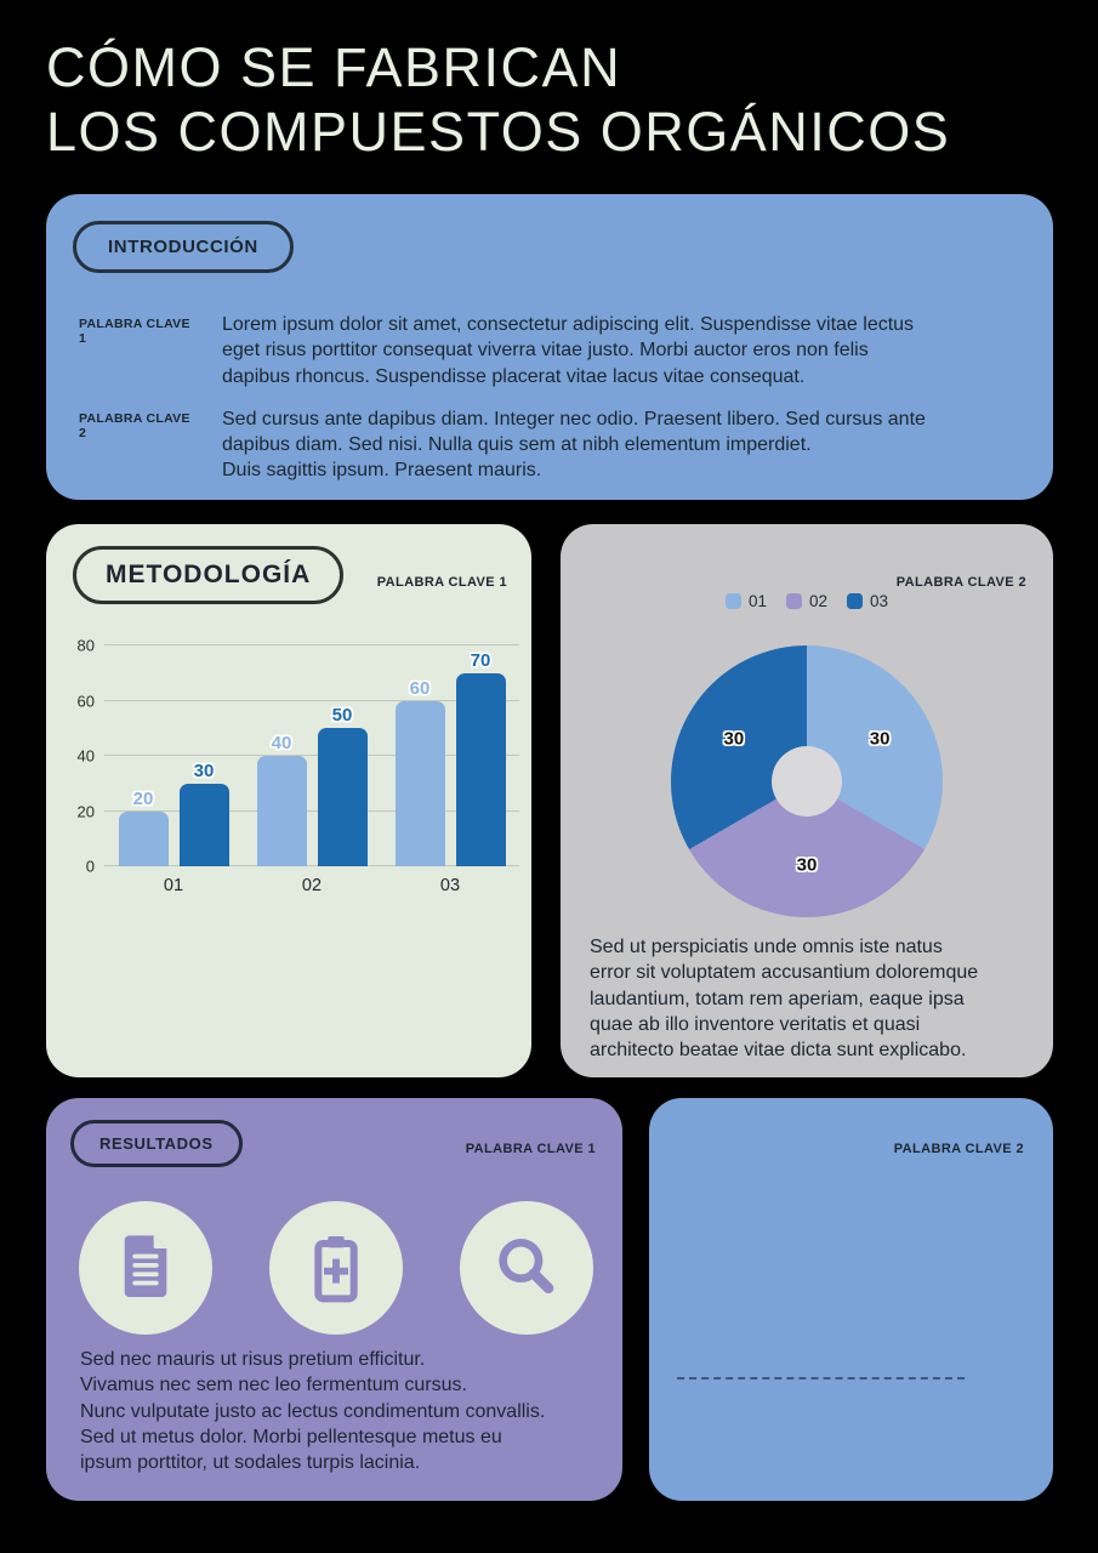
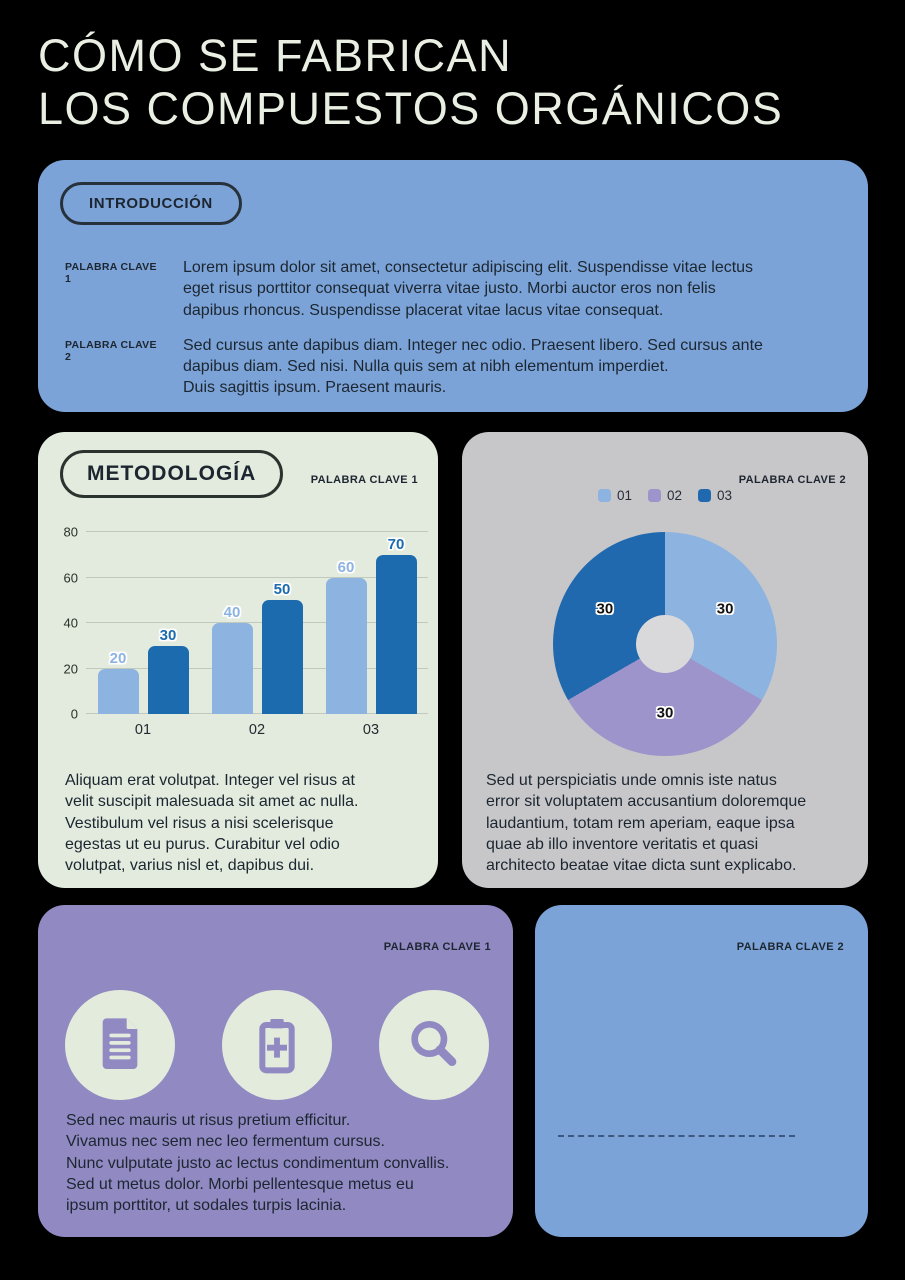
  CÓMO SE FABRICAN
  LOS COMPUESTOS ORGÁNICOS
  INTRODUCCIÓN
  PALABRA CLAVE 1
  Lorem ipsum dolor sit amet, consectetur adipiscing elit. Suspendisse vitae lectus
  eget risus porttitor consequat viverra vitae justo. Morbi auctor eros non felis
  dapibus rhoncus. Suspendisse placerat vitae lacus vitae consequat.
  PALABRA CLAVE 2
  Sed cursus ante dapibus diam. Integer nec odio. Praesent libero. Sed cursus ante
  dapibus diam. Sed nisi. Nulla quis sem at nibh elementum imperdiet.
  Duis sagittis ipsum. Praesent mauris.
  METODOLOGÍA
  PALABRA CLAVE 1
  0
  20
  40
  60
  80
  20
  30
  40
  50
  60
  70
  01
  02
  03
+ Aliquam erat volutpat. Integer vel risus at
+ velit suscipit malesuada sit amet ac nulla.
+ Vestibulum vel risus a nisi scelerisque
+ egestas ut eu purus. Curabitur vel odio
+ volutpat, varius nisl et, dapibus dui.
  PALABRA CLAVE 2
  01
  02
  03
  30
  30
  30
  Sed ut perspiciatis unde omnis iste natus
  error sit voluptatem accusantium doloremque
  laudantium, totam rem aperiam, eaque ipsa
  quae ab illo inventore veritatis et quasi
  architecto beatae vitae dicta sunt explicabo.
- RESULTADOS
  PALABRA CLAVE 1
  Sed nec mauris ut risus pretium efficitur.
  Vivamus nec sem nec leo fermentum cursus.
  Nunc vulputate justo ac lectus condimentum convallis.
  Sed ut metus dolor. Morbi pellentesque metus eu
  ipsum porttitor, ut sodales turpis lacinia.
  PALABRA CLAVE 2
